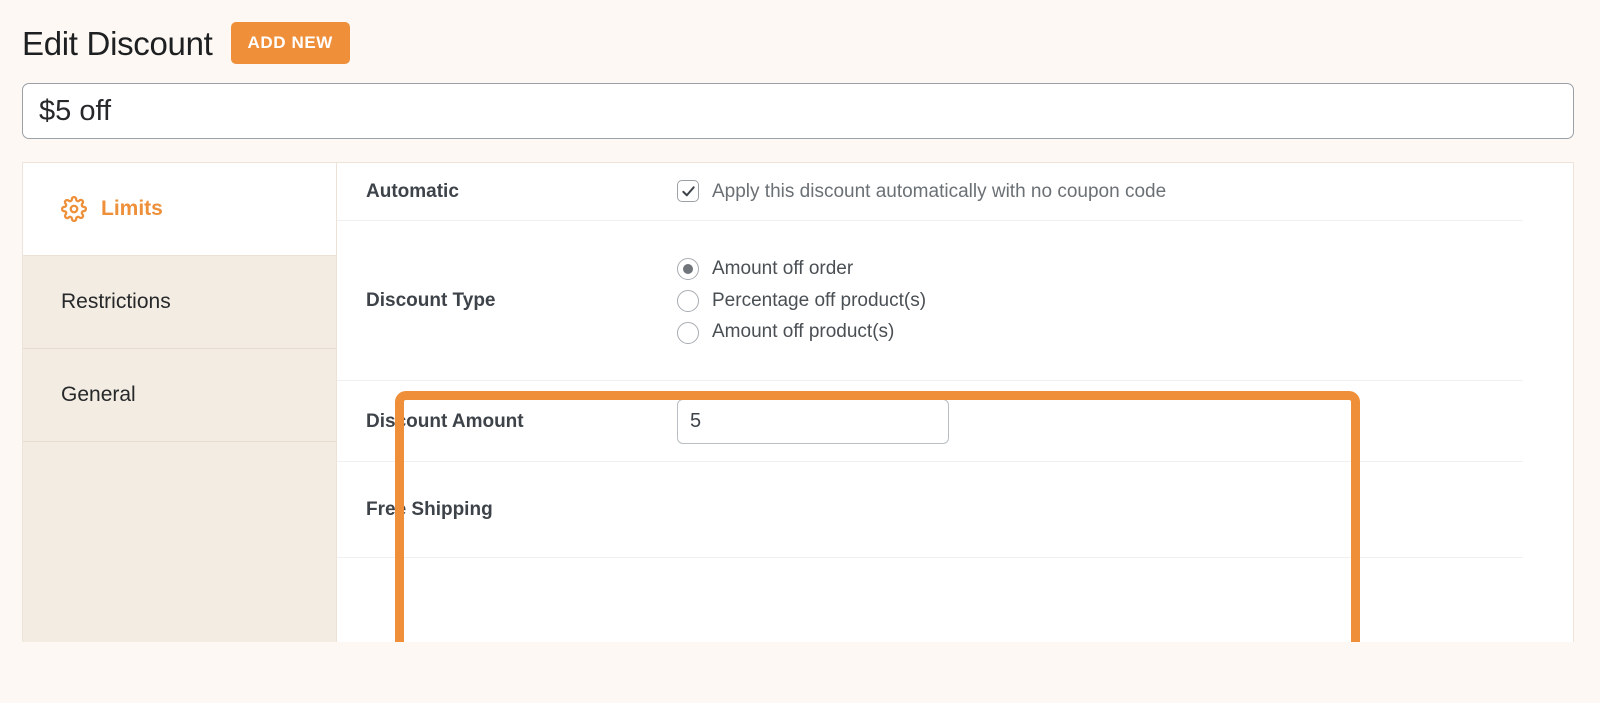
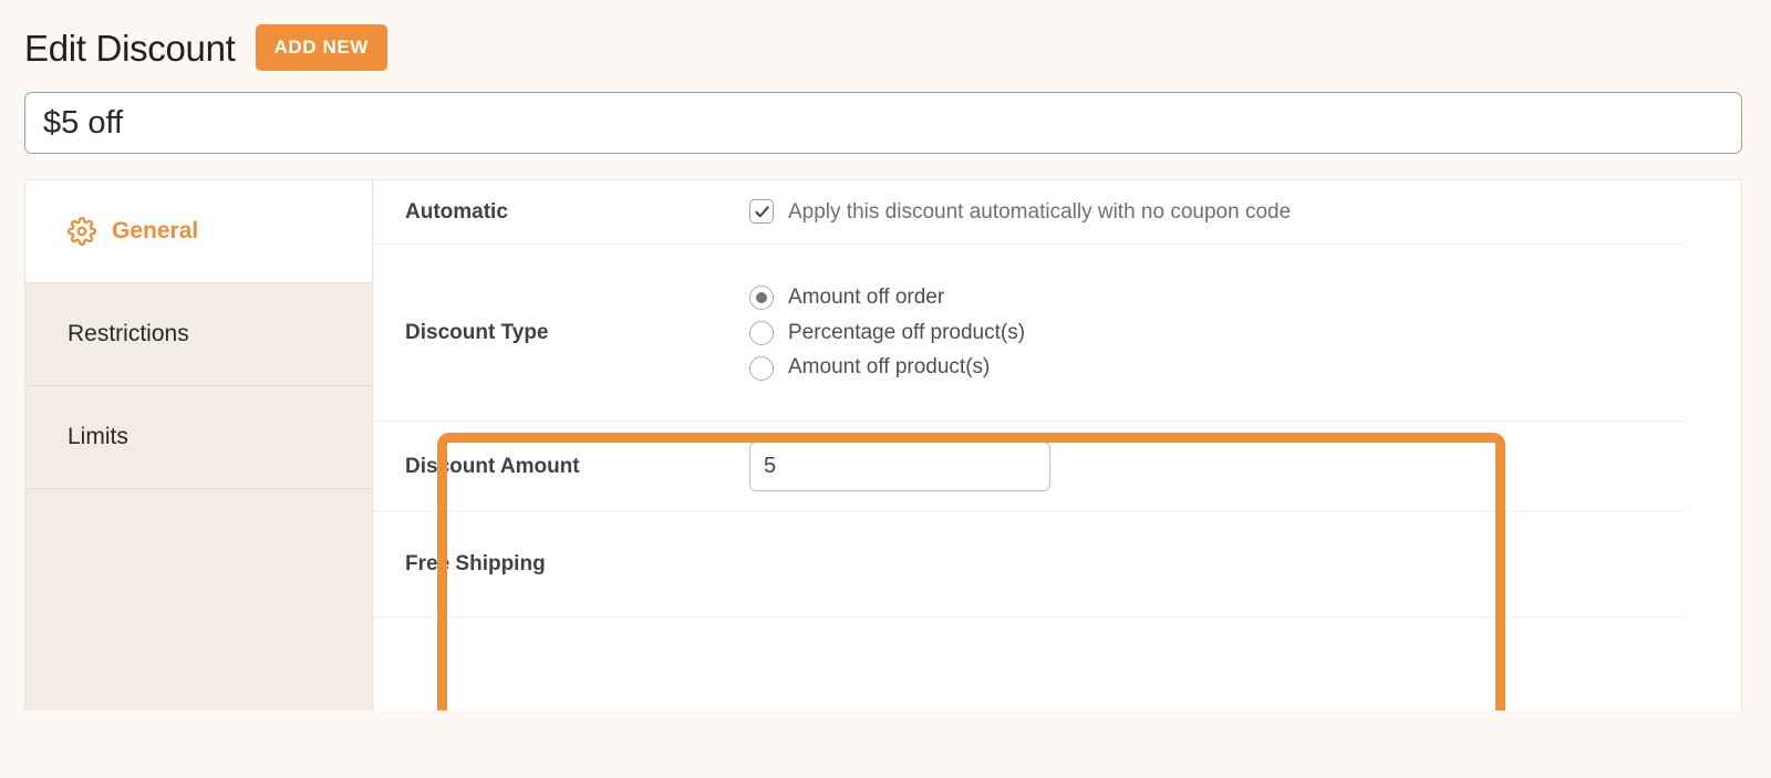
  Edit Discount
  ADD NEW
  $5 off
- Limits
+ General
  Restrictions
- General
+ Limits
  Automatic
  Apply this discount automatically with no coupon code
  Discount Type
  Amount off order
  Percentage off product(s)
  Amount off product(s)
  Discount Amount
  5
  Free Shipping
